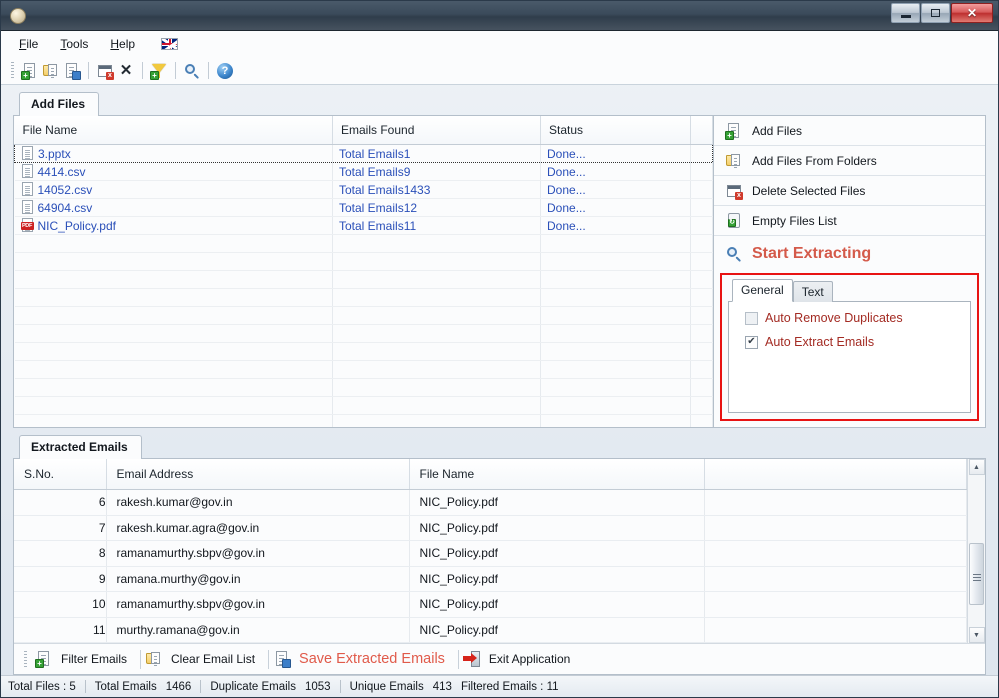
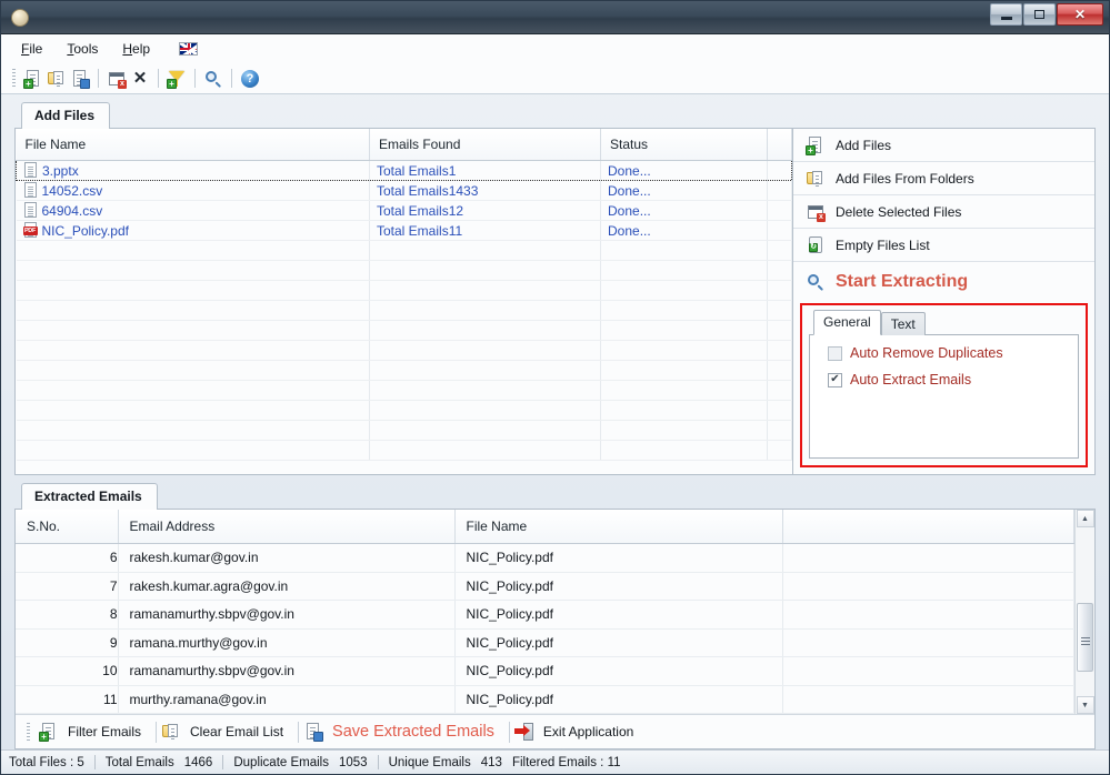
  ✕
  File
  Tools
  Help
  +
  ✕
  +
  ?
  Add Files
  File Name	Emails Found	Status
  3.pptx	Total Emails1	Done...
- 4414.csv	Total Emails9	Done...
  14052.csv	Total Emails1433	Done...
  64904.csv	Total Emails12	Done...
  NIC_Policy.pdf	Total Emails11	Done...
  +
  Add Files
  Add Files From Folders
  Delete Selected Files
  Empty Files List
  Start Extracting
  General
  Text
  Auto Remove Duplicates
  ✔
  Auto Extract Emails
  Extracted Emails
  S.No.	Email Address	File Name
  6	rakesh.kumar@gov.in	NIC_Policy.pdf
  7	rakesh.kumar.agra@gov.in	NIC_Policy.pdf
  8	ramanamurthy.sbpv@gov.in	NIC_Policy.pdf
  9	ramana.murthy@gov.in	NIC_Policy.pdf
  10	ramanamurthy.sbpv@gov.in	NIC_Policy.pdf
  11	murthy.ramana@gov.in	NIC_Policy.pdf
  +
  Filter Emails
  Clear Email List
  Save Extracted Emails
  Exit Application
  Total Files : 5
  Total Emails
  1466
  Duplicate Emails
  1053
  Unique Emails
  413
  Filtered Emails : 11
